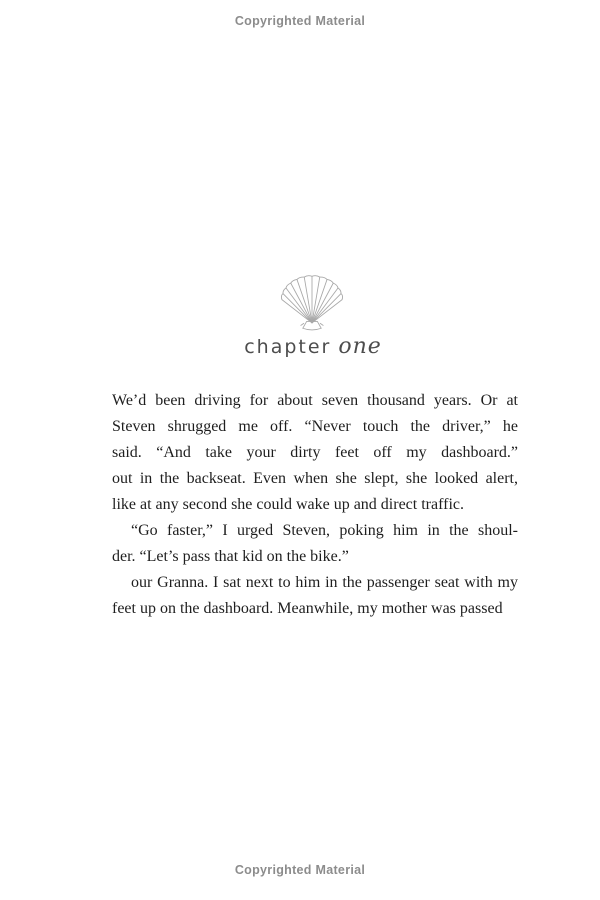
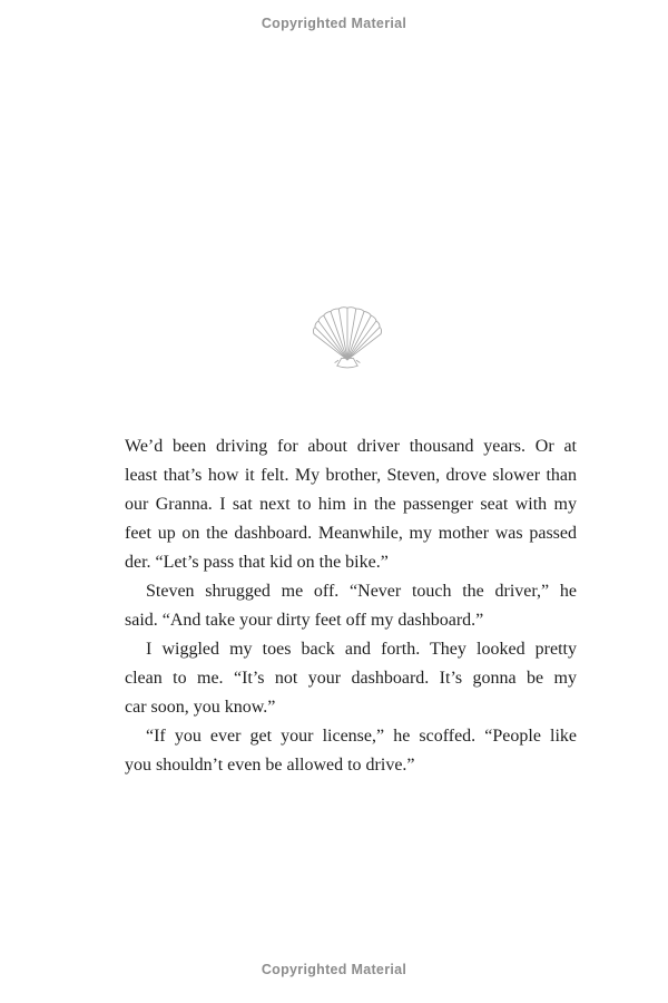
  Copyrighted Material
- chapter one
- We’d been driving for about seven thousand years. Or at
+ We’d been driving for about driver thousand years. Or at
+ least that’s how it felt. My brother, Steven, drove slower than
- Steven shrugged me off. “Never touch the driver,” he
+ our Granna. I sat next to him in the passenger seat with my
- said. “And take your dirty feet off my dashboard.”
+ feet up on the dashboard. Meanwhile, my mother was passed
- out in the backseat. Even when she slept, she looked alert,
- like at any second she could wake up and direct traffic.
- “Go faster,” I urged Steven, poking him in the shoul-
  der. “Let’s pass that kid on the bike.”
- our Granna. I sat next to him in the passenger seat with my
+ Steven shrugged me off. “Never touch the driver,” he
- feet up on the dashboard. Meanwhile, my mother was passed
+ said. “And take your dirty feet off my dashboard.”
+ I wiggled my toes back and forth. They looked pretty
+ clean to me. “It’s not your dashboard. It’s gonna be my
+ car soon, you know.”
+ “If you ever get your license,” he scoffed. “People like
+ you shouldn’t even be allowed to drive.”
  Copyrighted Material
